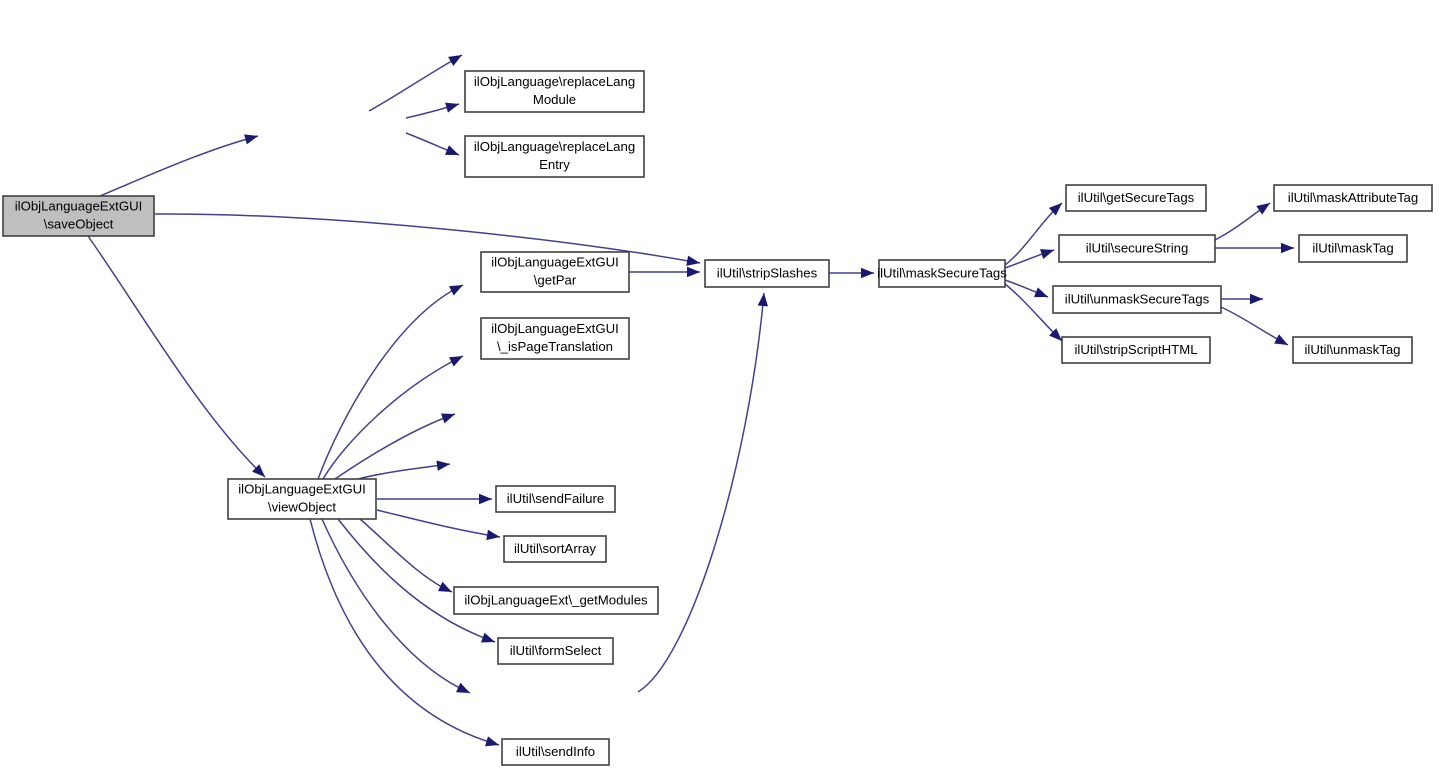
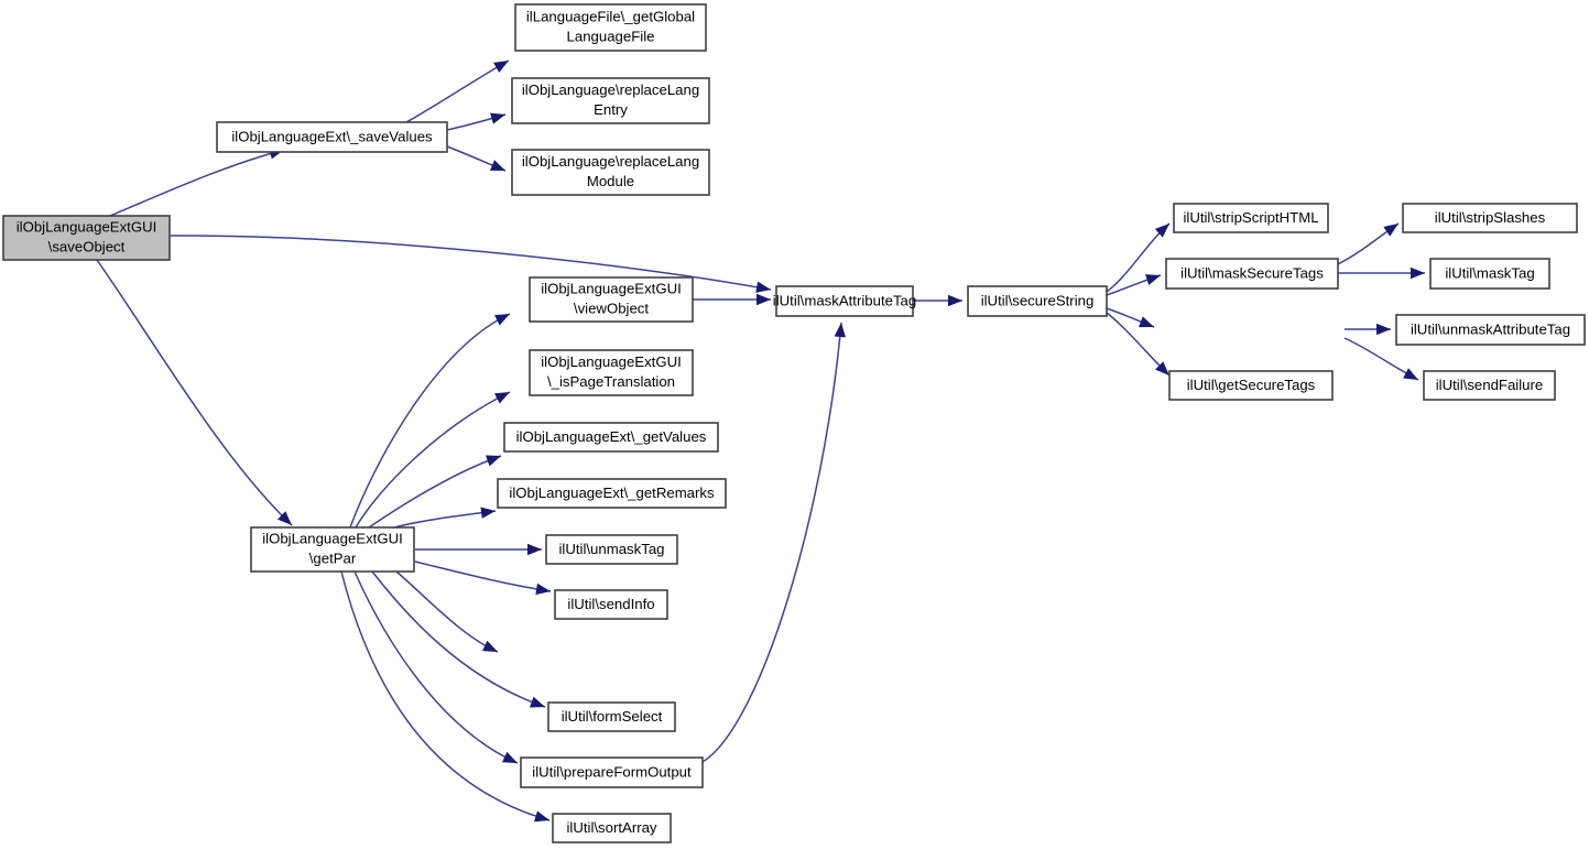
  ilObjLanguageExtGUI
  \saveObject
+ ilObjLanguageExt\_saveValues
+ ilLanguageFile\_getGlobal
+ LanguageFile
  ilObjLanguage\replaceLang
- Module
+ Entry
  ilObjLanguage\replaceLang
- Entry
+ Module
  ilObjLanguageExtGUI
- \viewObject
+ \getPar
  ilObjLanguageExtGUI
- \getPar
+ \viewObject
  ilObjLanguageExtGUI
  \_isPageTranslation
+ ilObjLanguageExt\_getValues
+ ilObjLanguageExt\_getRemarks
- ilUtil\sendFailure
+ ilUtil\unmaskTag
- ilUtil\sortArray
+ ilUtil\sendInfo
- ilObjLanguageExt\_getModules
  ilUtil\formSelect
+ ilUtil\prepareFormOutput
- ilUtil\sendInfo
+ ilUtil\sortArray
- ilUtil\stripSlashes
+ ilUtil\maskAttributeTag
- ilUtil\maskSecureTags
+ ilUtil\secureString
- ilUtil\getSecureTags
+ ilUtil\stripScriptHTML
- ilUtil\secureString
+ ilUtil\maskSecureTags
- ilUtil\unmaskSecureTags
- ilUtil\stripScriptHTML
+ ilUtil\getSecureTags
- ilUtil\maskAttributeTag
+ ilUtil\stripSlashes
  ilUtil\maskTag
+ ilUtil\unmaskAttributeTag
- ilUtil\unmaskTag
+ ilUtil\sendFailure
